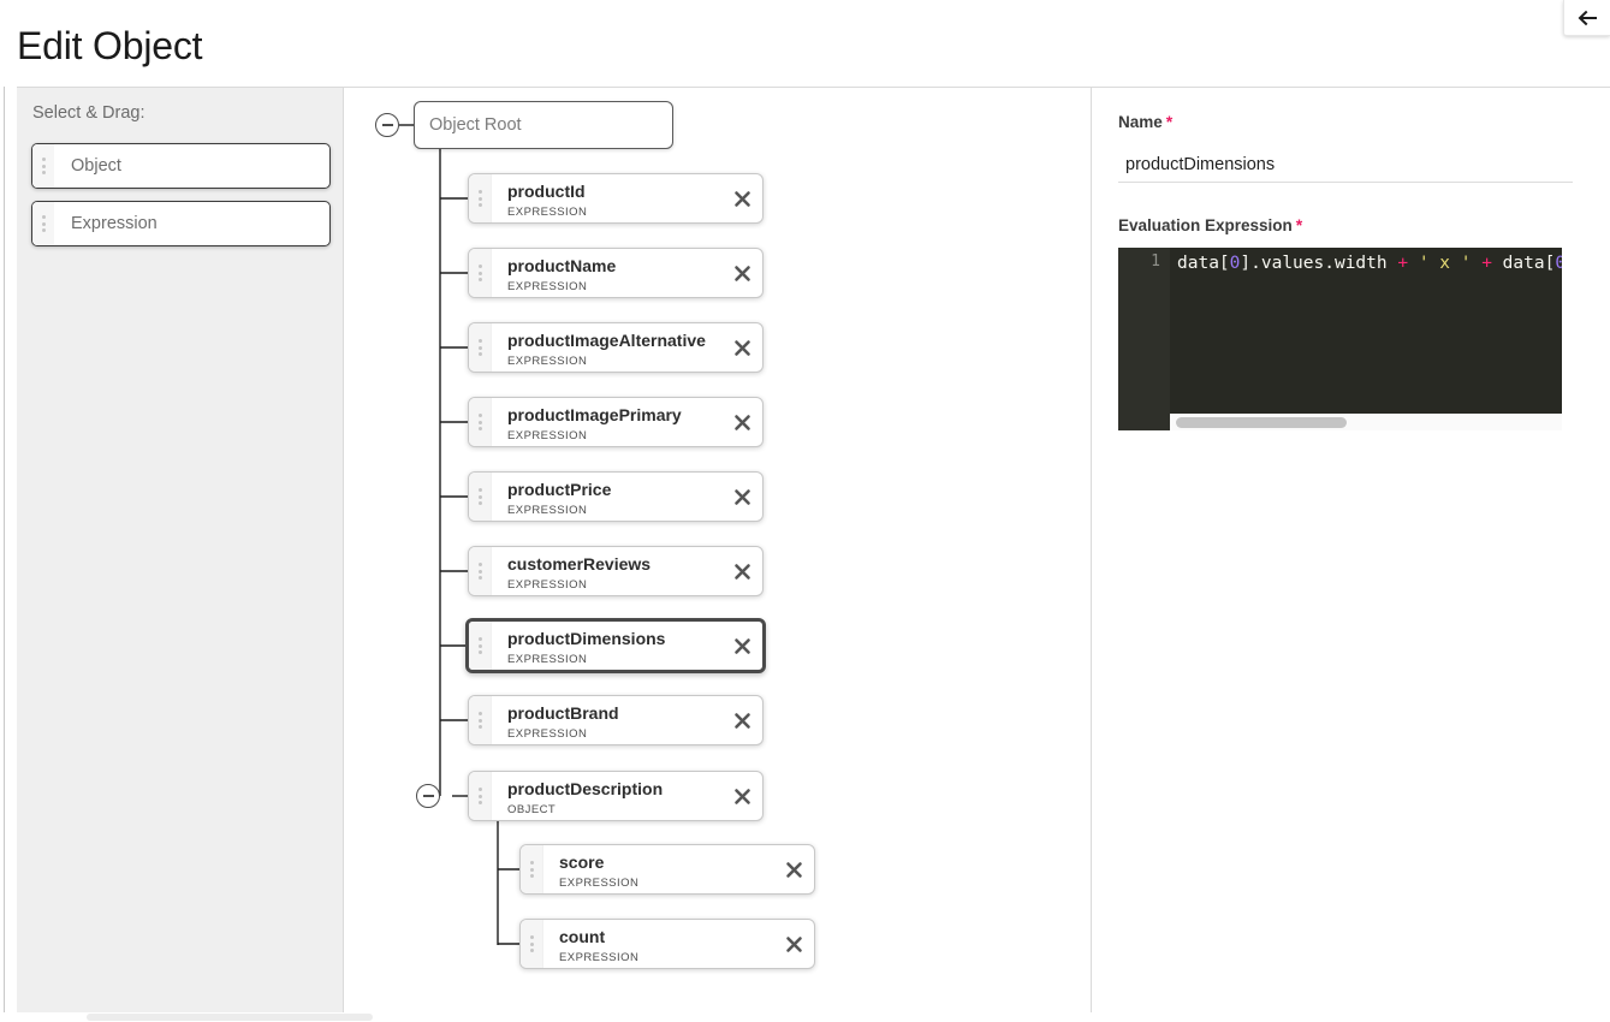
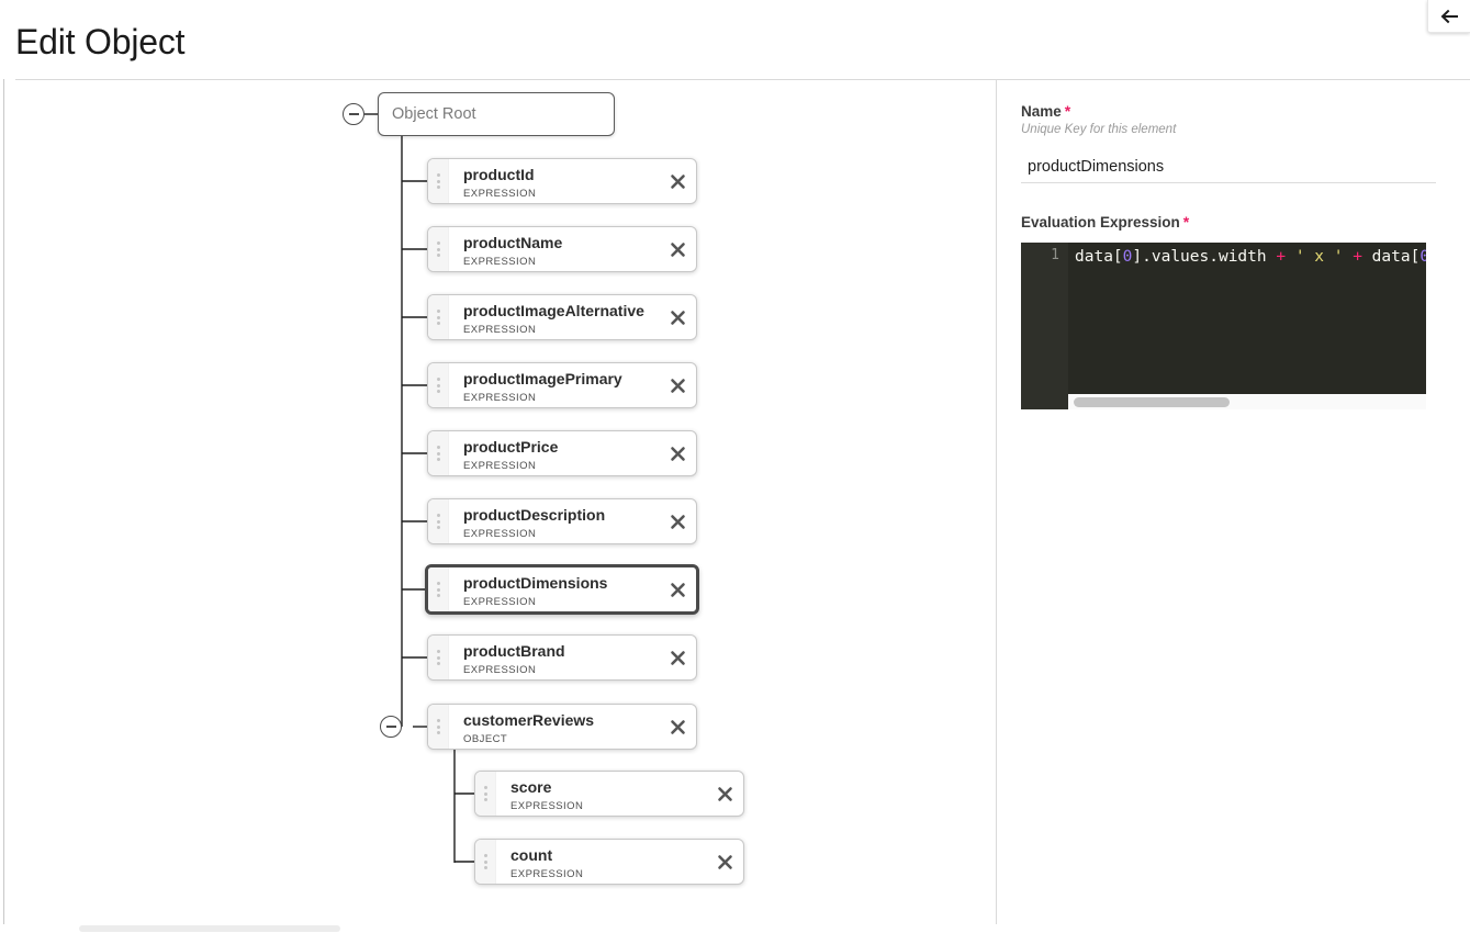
  Edit Object
- Select & Drag:
- Object
- Expression
  Object Root
  productId
  EXPRESSION
  productName
  EXPRESSION
  productImageAlternative
  EXPRESSION
  productImagePrimary
  EXPRESSION
  productPrice
  EXPRESSION
- customerReviews
+ productDescription
  EXPRESSION
  productDimensions
  EXPRESSION
  productBrand
  EXPRESSION
- productDescription
+ customerReviews
  OBJECT
  score
  EXPRESSION
  count
  EXPRESSION
  Name
  *
+ Unique Key for this element
  productDimensions
  Evaluation Expression
  *
  1
  data[0].values.width + ' x ' + data[0
